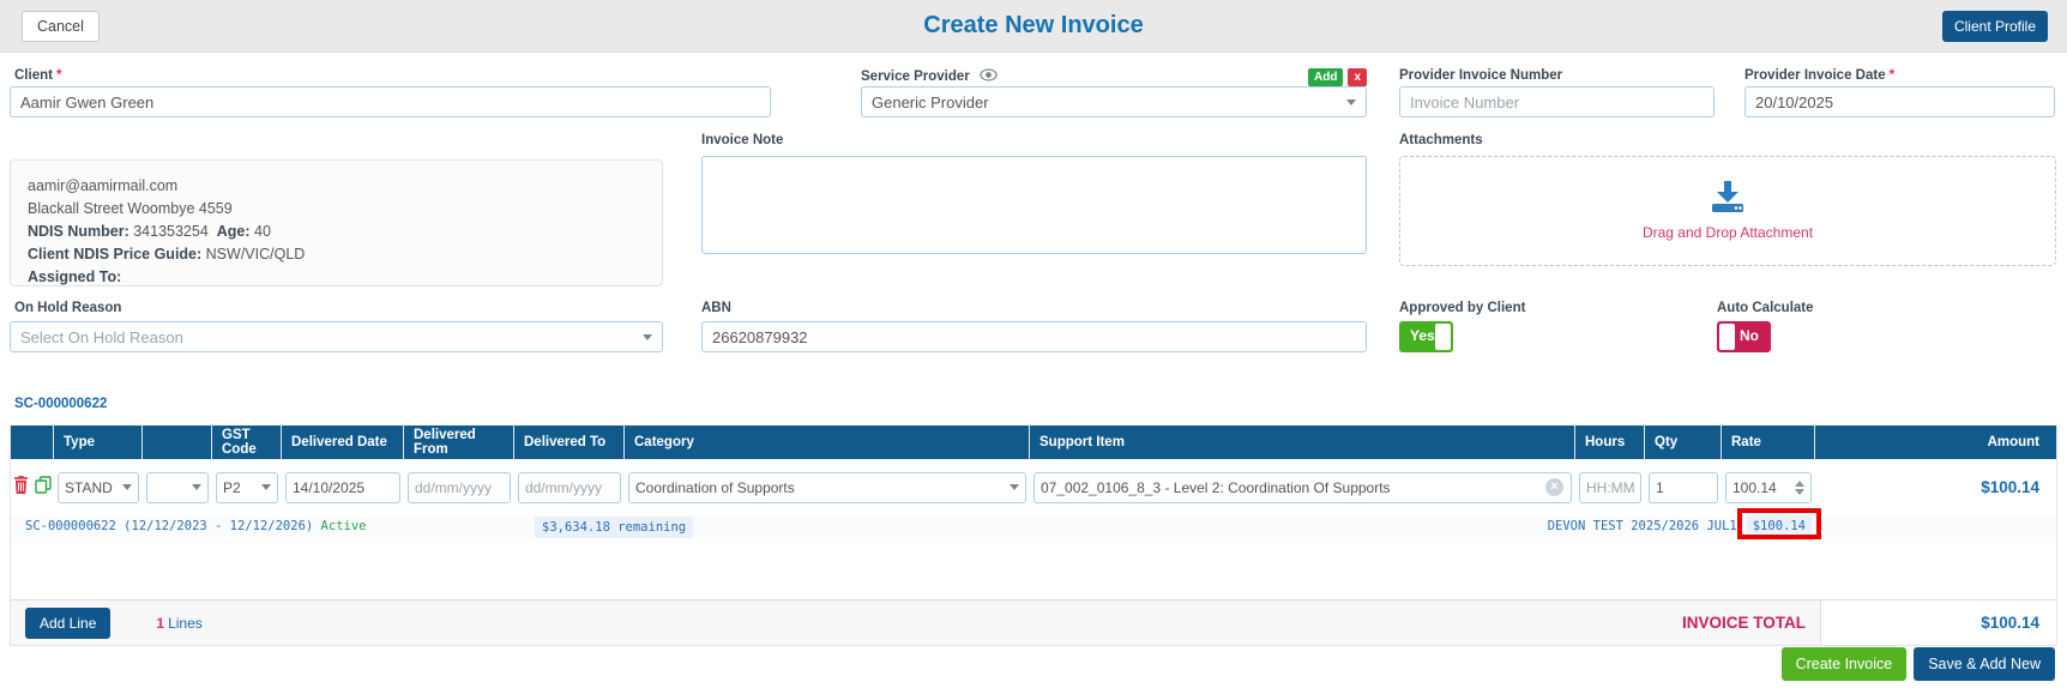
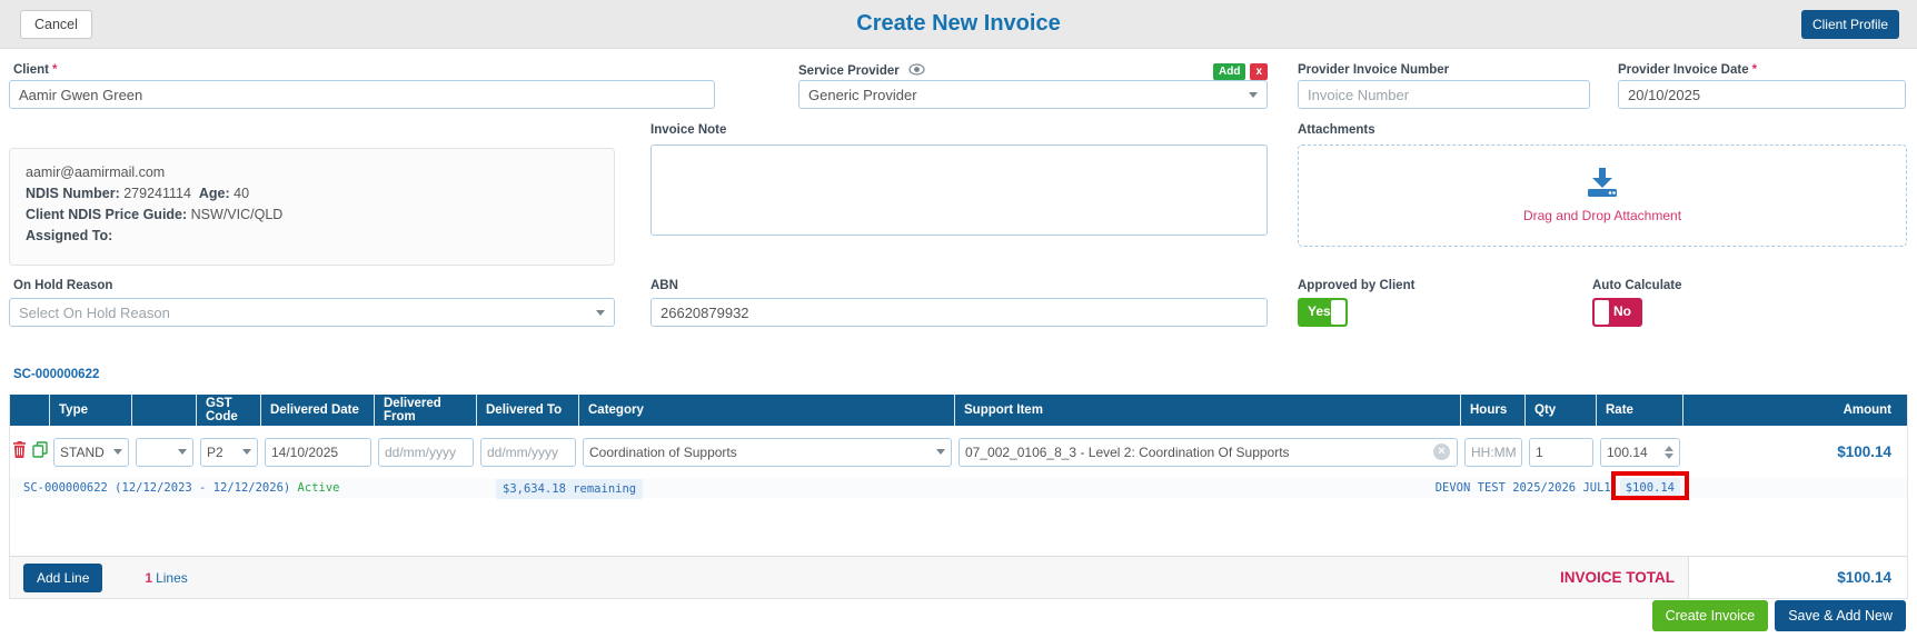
  Cancel
  Create New Invoice
  Client Profile
  Client *
  Aamir Gwen Green
  Service Provider
  Add
  x
  Generic Provider
  Provider Invoice Number
  Invoice Number
  Provider Invoice Date *
  20/10/2025
  aamir@aamirmail.com
- Blackall Street Woombye 4559
- NDIS Number: 341353254 Age: 40
+ NDIS Number: 279241114 Age: 40
  Client NDIS Price Guide: NSW/VIC/QLD
  Assigned To:
  Invoice Note
  Attachments
  Drag and Drop Attachment
  On Hold Reason
  Select On Hold Reason
  ABN
  26620879932
  Approved by Client
  Yes
  Auto Calculate
  No
  SC-000000622
  Type
  GST Code
  Delivered Date
  Delivered From
  Delivered To
  Category
  Support Item
  Hours
  Qty
  Rate
  Amount
  STAND
  P2
  14/10/2025
  dd/mm/yyyy
  dd/mm/yyyy
  Coordination of Supports
  07_002_0106_8_3 - Level 2: Coordination Of Supports
  ×
  HH:MM
  1
  100.14
  $100.14
  SC-000000622 (12/12/2023 - 12/12/2026) Active
  $3,634.18 remaining
  DEVON TEST 2025/2026 JUL1
  $100.14
  Add Line
  1 Lines
  INVOICE TOTAL
  $100.14
  Create Invoice
  Save & Add New
